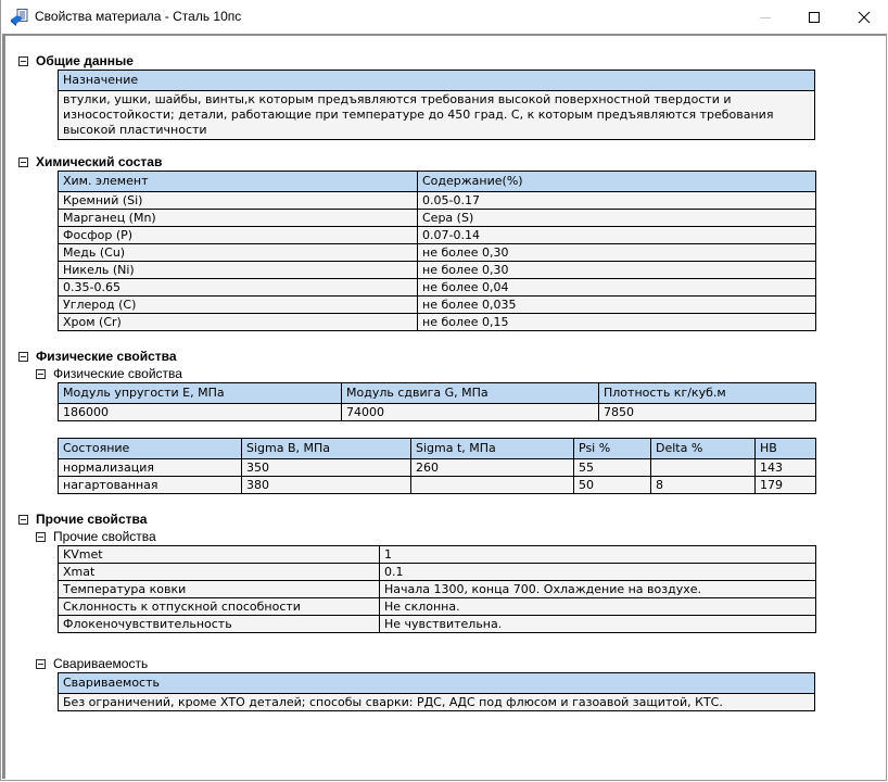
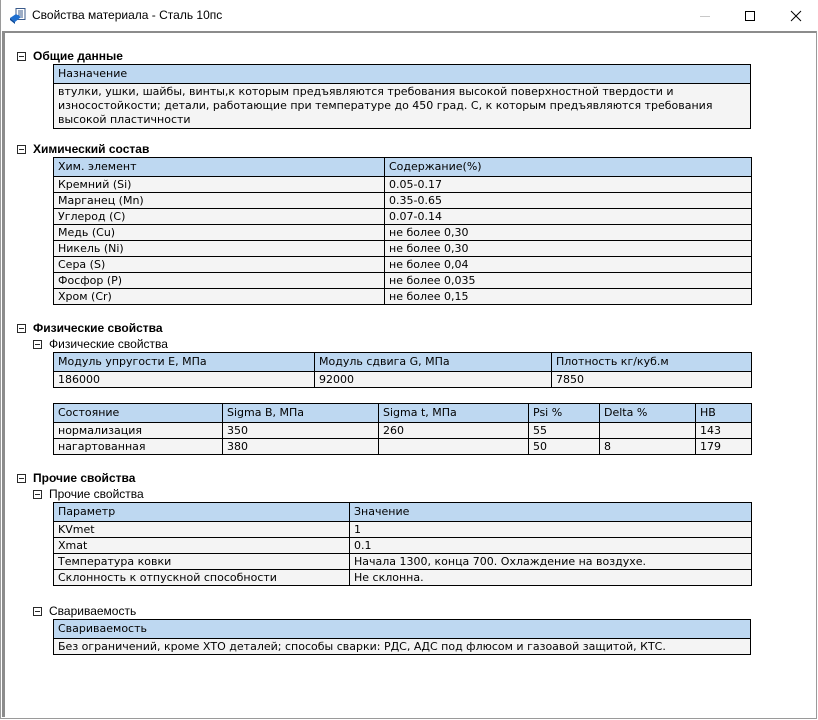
  Свойства материала - Сталь 10пс
  Общие данные
  Назначение
  втулки, ушки, шайбы, винты,к которым предъявляются требования высокой поверхностной твердости и износостойкости; детали, работающие при температуре до 450 град. С, к которым предъявляются требования высокой пластичности
  Химический состав
  Хим. элемент	Содержание(%)
  Кремний (Si)	0.05-0.17
- Марганец (Mn)	Сера (S)
+ Марганец (Mn)	0.35-0.65
- Фосфор (P)	0.07-0.14
+ Углерод (C)	0.07-0.14
  Медь (Cu)	не более 0,30
  Никель (Ni)	не более 0,30
- 0.35-0.65	не более 0,04
+ Сера (S)	не более 0,04
- Углерод (C)	не более 0,035
+ Фосфор (P)	не более 0,035
  Хром (Cr)	не более 0,15
  Физические свойства
  Физические свойства
  Модуль упругости E, МПа	Модуль сдвига G, МПа	Плотность кг/куб.м
- 186000	74000	7850
+ 186000	92000	7850
  Состояние	Sigma B, МПа	Sigma t, МПа	Psi %	Delta %	HB
  нормализация	350	260	55		143
  нагартованная	380		50	8	179
  Прочие свойства
  Прочие свойства
+ Параметр	Значение
  KVmet	1
  Xmat	0.1
  Температура ковки	Начала 1300, конца 700. Охлаждение на воздухе.
  Склонность к отпускной способности	Не склонна.
- Флокеночувствительность	Не чувствительна.
  Свариваемость
  Свариваемость
  Без ограничений, кроме ХТО деталей; способы сварки: РДС, АДС под флюсом и газоавой защитой, КТС.
